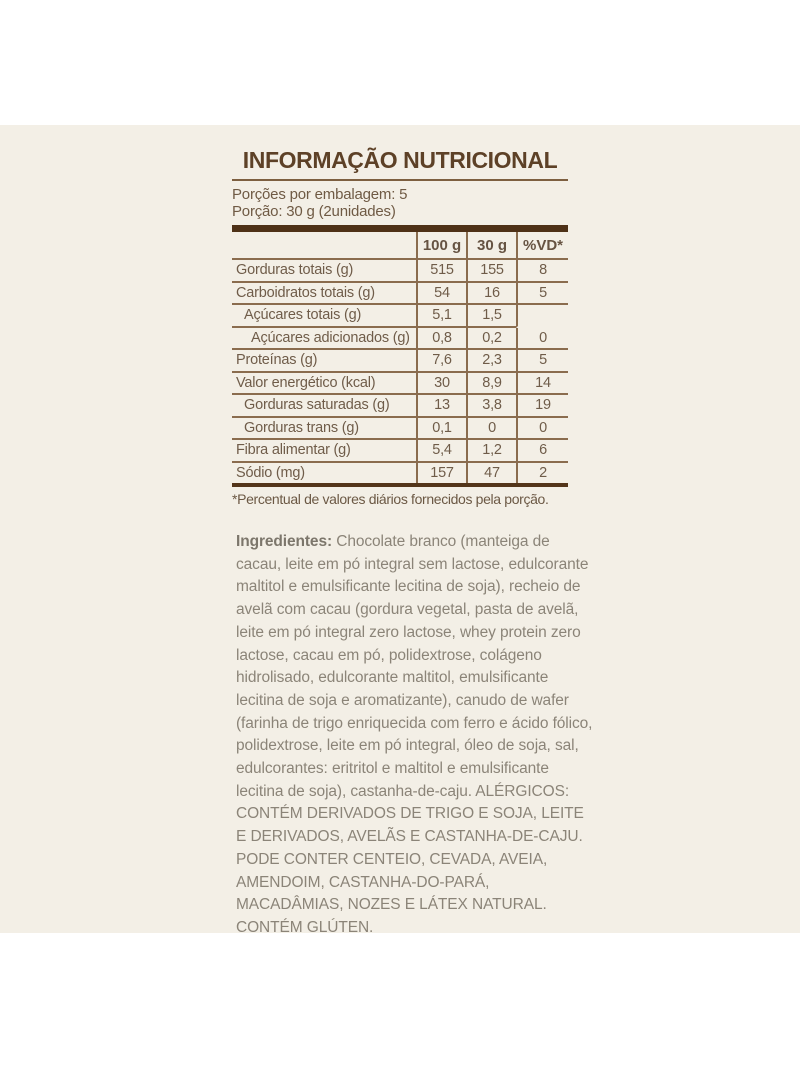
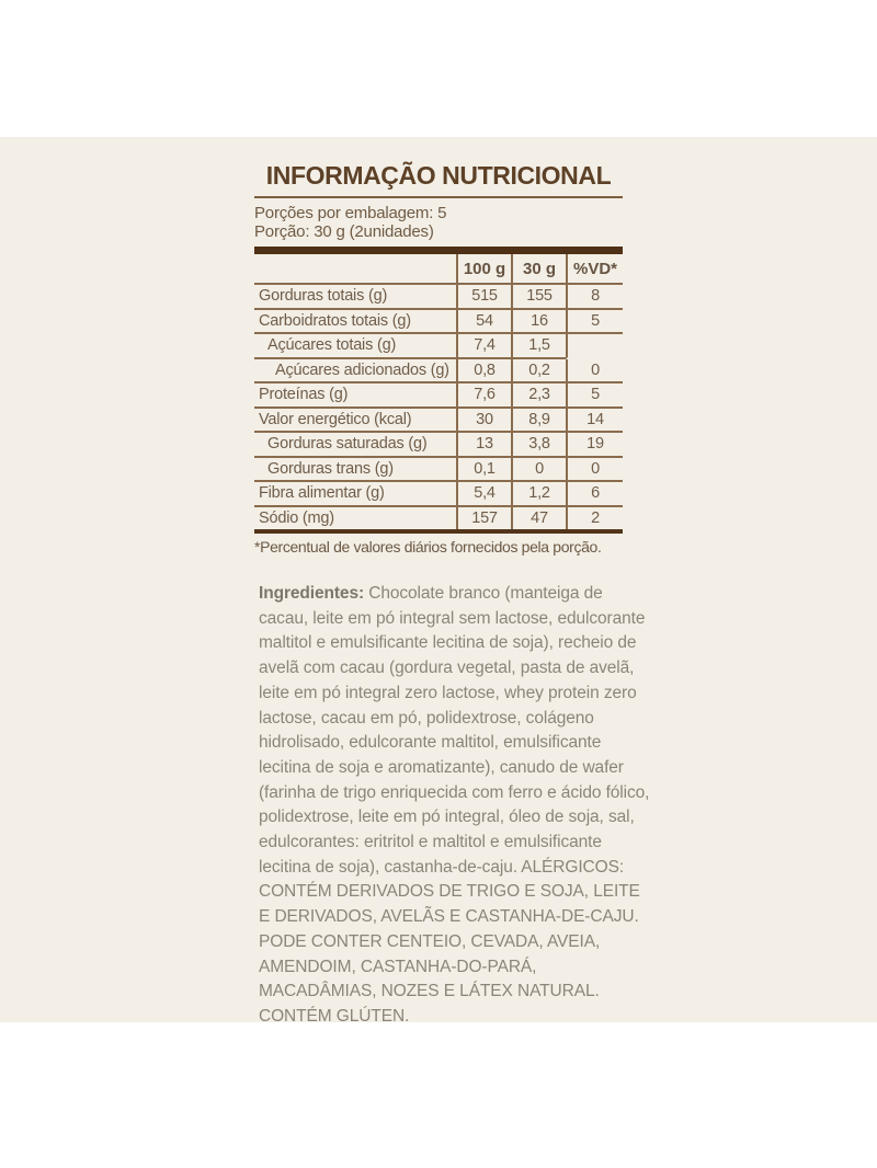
  INFORMAÇÃO NUTRICIONAL
  Porções por embalagem: 5
  Porção: 30 g (2unidades)
  	100 g	30 g	%VD*
  Gorduras totais (g)	515	155	8
  Carboidratos totais (g)	54	16	5
- Açúcares totais (g)	5,1	1,5
+ Açúcares totais (g)	7,4	1,5
  Açúcares adicionados (g)	0,8	0,2	0
  Proteínas (g)	7,6	2,3	5
  Valor energético (kcal)	30	8,9	14
  Gorduras saturadas (g)	13	3,8	19
  Gorduras trans (g)	0,1	0	0
  Fibra alimentar (g)	5,4	1,2	6
  Sódio (mg)	157	47	2
  *Percentual de valores diários fornecidos pela porção.
  Ingredientes: Chocolate branco (manteiga de cacau, leite em pó integral sem lactose, edulcorante maltitol e emulsificante lecitina de soja), recheio de avelã com cacau (gordura vegetal, pasta de avelã, leite em pó integral zero lactose, whey protein zero lactose, cacau em pó, polidextrose, colágeno hidrolisado, edulcorante maltitol, emulsificante lecitina de soja e aromatizante), canudo de wafer (farinha de trigo enriquecida com ferro e ácido fólico, polidextrose, leite em pó integral, óleo de soja, sal, edulcorantes: eritritol e maltitol e emulsificante lecitina de soja), castanha-de-caju. ALÉRGICOS: CONTÉM DERIVADOS DE TRIGO E SOJA, LEITE E DERIVADOS, AVELÃS E CASTANHA-DE-CAJU. PODE CONTER CENTEIO, CEVADA, AVEIA, AMENDOIM, CASTANHA-DO-PARÁ, MACADÂMIAS, NOZES E LÁTEX NATURAL. CONTÉM GLÚTEN.
